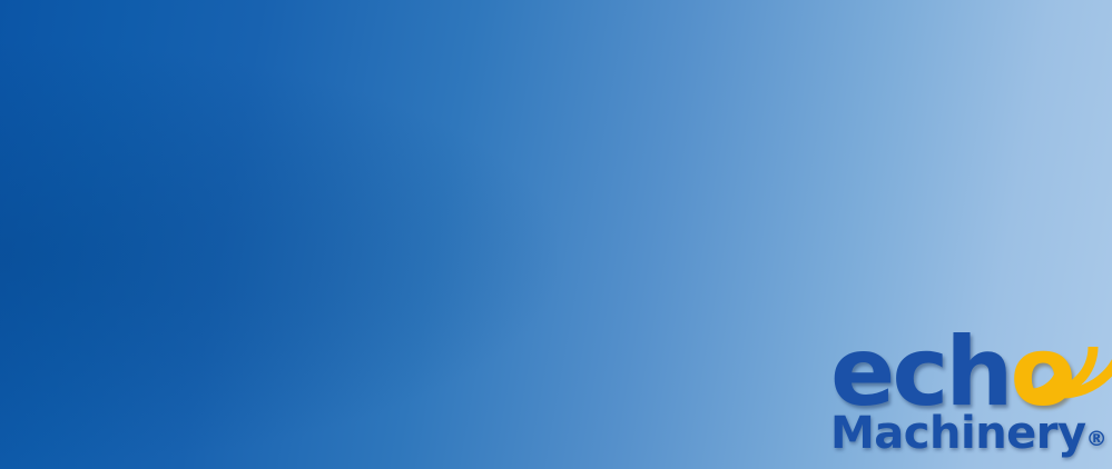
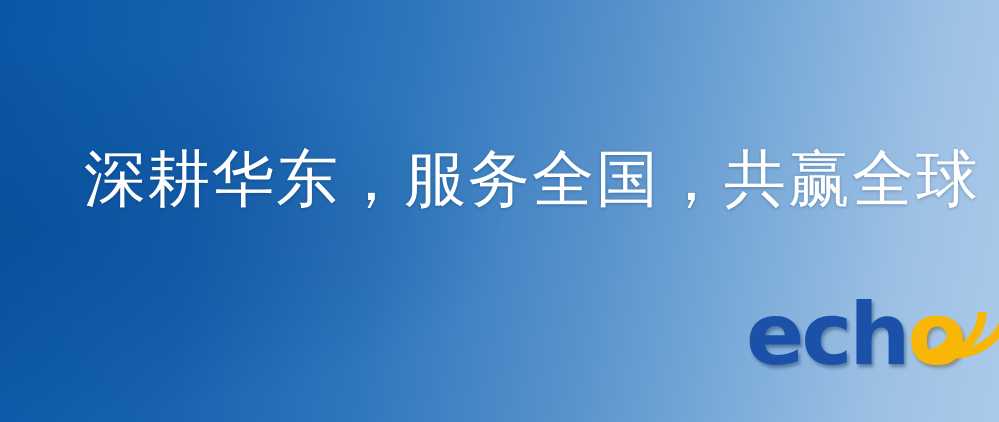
+ 深耕华东，服务全国，共赢全球
  echo
- Machinery®
